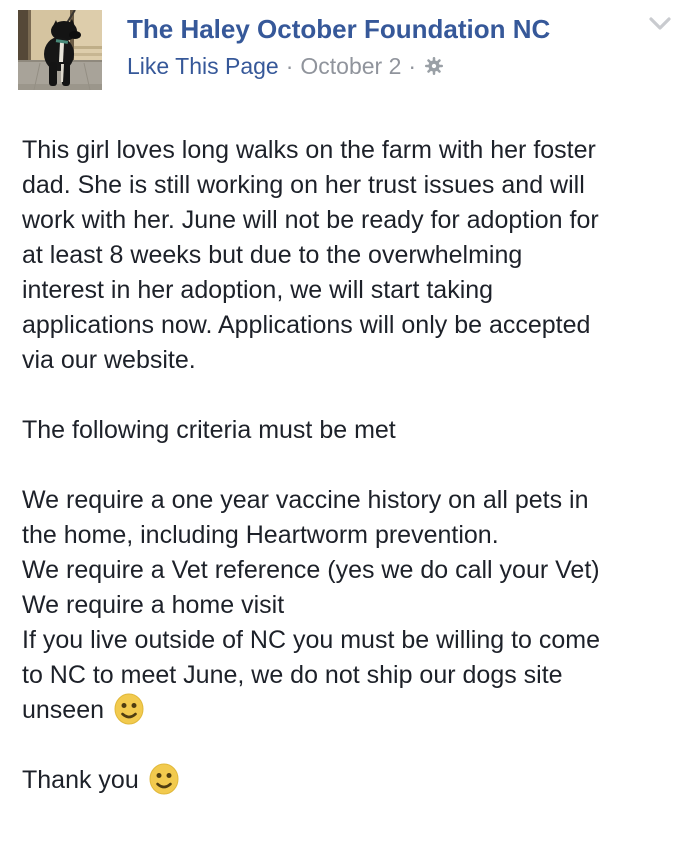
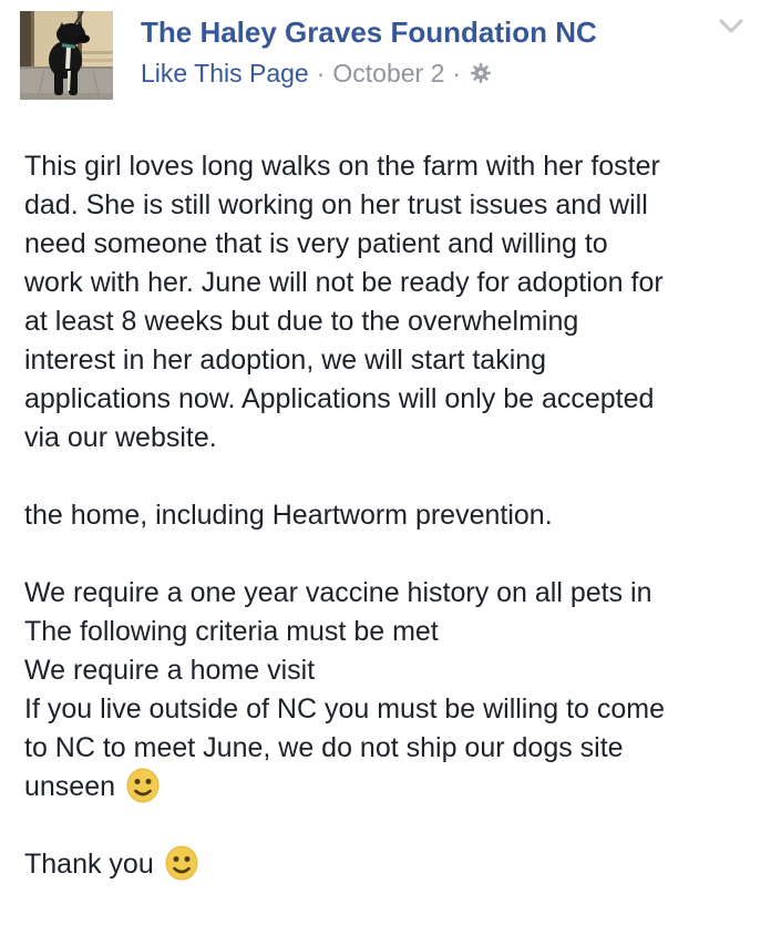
- The Haley October Foundation NC
+ The Haley Graves Foundation NC
  Like This Page
  ·
  October 2
  ·
  This girl loves long walks on the farm with her foster
  dad. She is still working on her trust issues and will
+ need someone that is very patient and willing to
  work with her. June will not be ready for adoption for
  at least 8 weeks but due to the overwhelming
  interest in her adoption, we will start taking
  applications now. Applications will only be accepted
  via our website.
- The following criteria must be met
+ the home, including Heartworm prevention.
  We require a one year vaccine history on all pets in
- the home, including Heartworm prevention.
+ The following criteria must be met
- We require a Vet reference (yes we do call your Vet)
  We require a home visit
  If you live outside of NC you must be willing to come
  to NC to meet June, we do not ship our dogs site
  unseen
  Thank you
